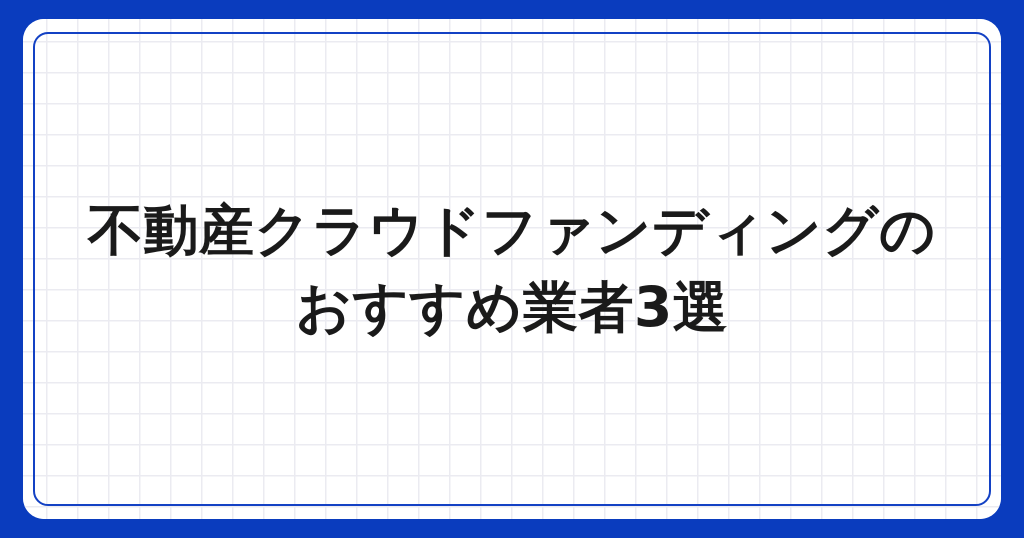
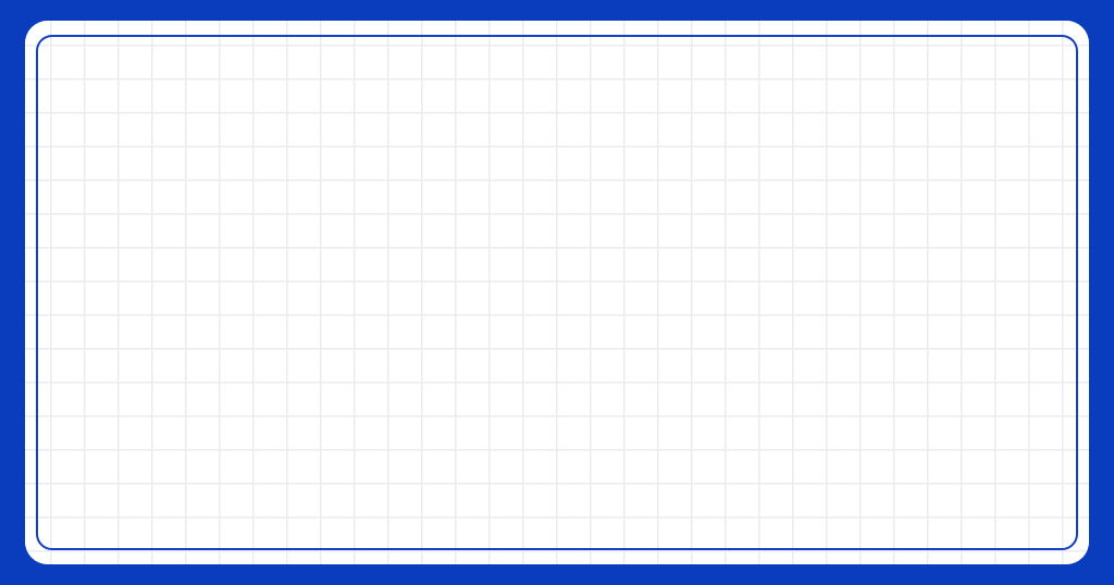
- 不動産クラウドファンディングの
- おすすめ業者3選
